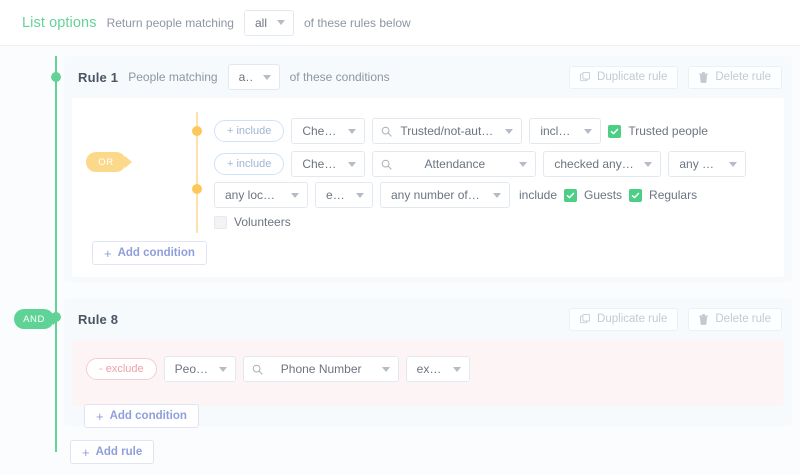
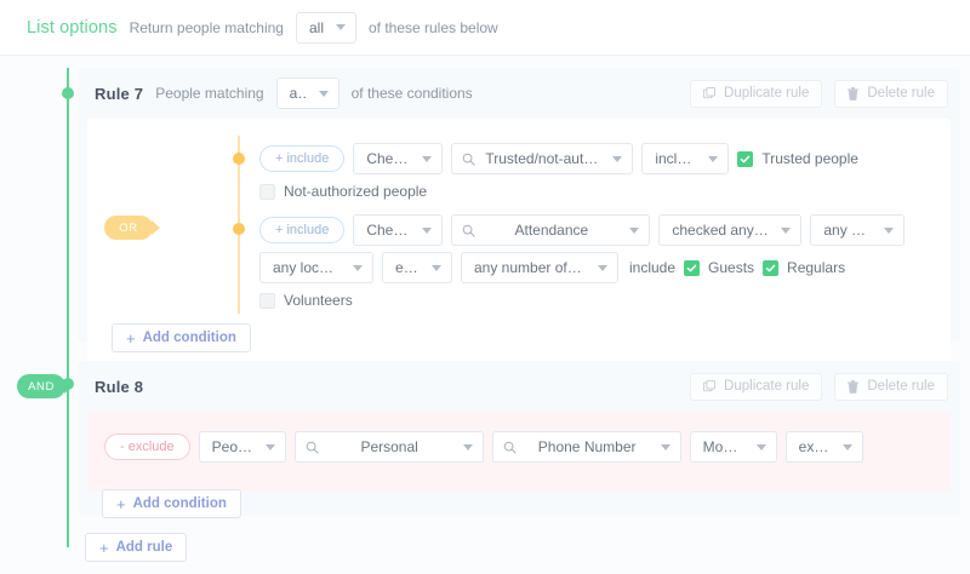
  List options
  Return people matching
  all
  of these rules below
  AND
- Rule 1
+ Rule 7
  People matching
  of these conditions
  Duplicate rule
  Delete rule
  + include
  Trusted/not-autho
  includ
  Trusted people
+ Not-authorized people
  OR
  + include
  Attendance
  checked anyon
  any eve
  any locatio
  eve
  any number of tim
  include
  Guests
  Regulars
  Volunteers
  +
  Add condition
  Rule 8
  Duplicate rule
  Delete rule
  - exclude
  Peopl
+ Personal
  Phone Number
+ Mobile
  exist
  +
  Add condition
  +
  Add rule
